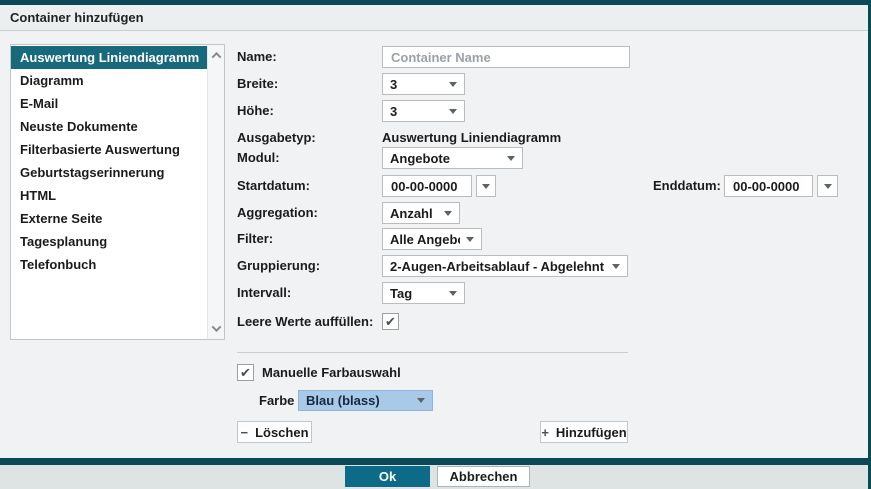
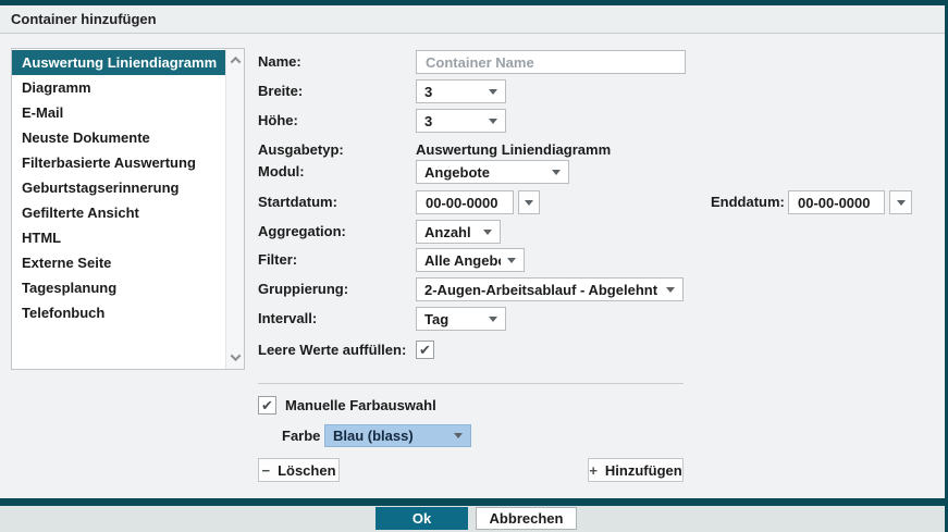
  Container hinzufügen
  Auswertung Liniendiagramm
  Diagramm
  E-Mail
  Neuste Dokumente
  Filterbasierte Auswertung
  Geburtstagserinnerung
+ Gefilterte Ansicht
  HTML
  Externe Seite
  Tagesplanung
  Telefonbuch
  Name:
  Container Name
  Breite:
  3
  Höhe:
  3
  Ausgabetyp:
  Auswertung Liniendiagramm
  Modul:
  Angebote
  Startdatum:
  00-00-0000
  Enddatum:
  00-00-0000
  Aggregation:
  Anzahl
  Filter:
  Alle Angeb
  Gruppierung:
  2-Augen-Arbeitsablauf - Abgelehnt
  Intervall:
  Tag
  Leere Werte auffüllen:
  ✔
  ✔
  Manuelle Farbauswahl
  Farbe
  Blau (blass)
  −
  Löschen
  +
  Hinzufügen
  Ok
  Abbrechen
